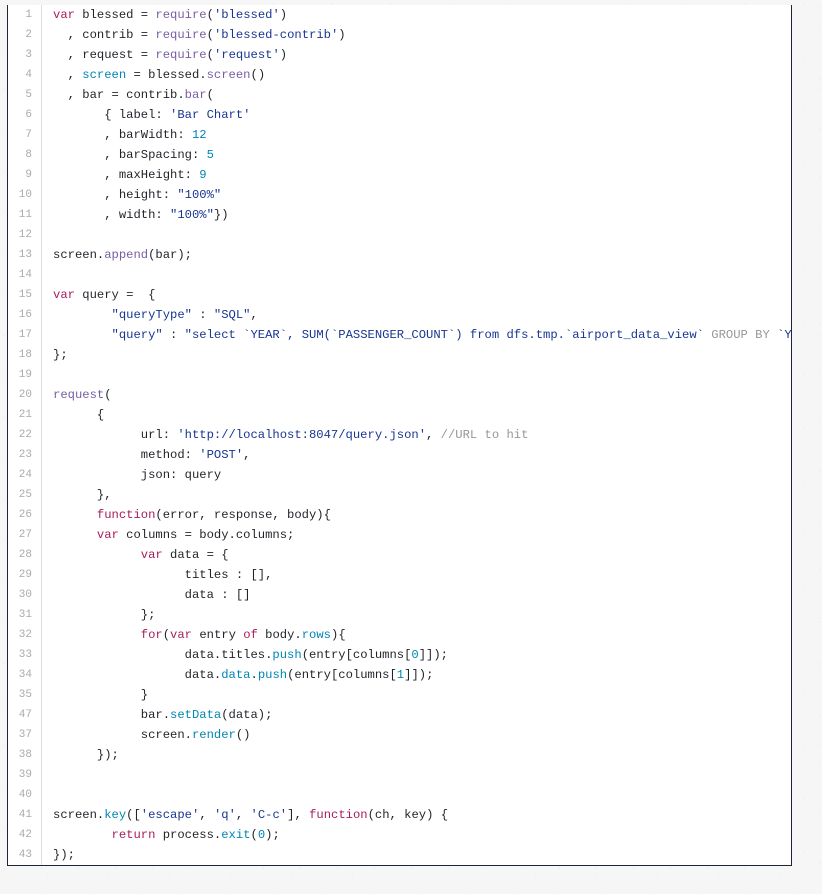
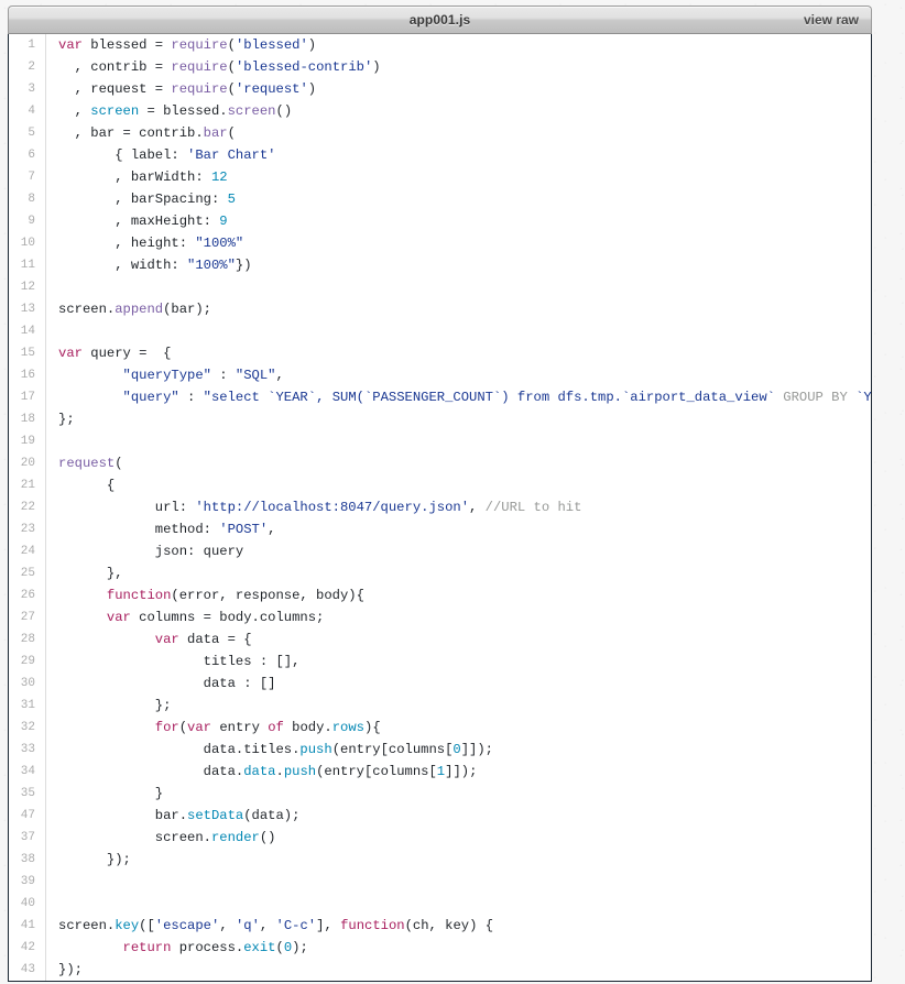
+ app001.js
+ view raw
  12345678910111213141516171819202122232425262728293031323334354737383940414243	var blessed = require('blessed') , contrib = require('blessed-contrib') , request = require('request') , screen = blessed.screen() , bar = contrib.bar( { label: 'Bar Chart' , barWidth: 12 , barSpacing: 5 , maxHeight: 9 , height: "100%" , width: "100%"}) screen.append(bar); var query = { "queryType" : "SQL", "query" : "select `YEAR`, SUM(`PASSENGER_COUNT`) from dfs.tmp.`airport_data_view` GROUP BY `Y}; request( { url: 'http://localhost:8047/query.json', //URL to hit method: 'POST', json: query }, function(error, response, body){ var columns = body.columns; var data = { titles : [], data : [] }; for(var entry of body.rows){ data.titles.push(entry[columns[0]]); data.data.push(entry[columns[1]]); } bar.setData(data); screen.render() }); screen.key(['escape', 'q', 'C-c'], function(ch, key) { return process.exit(0);});
